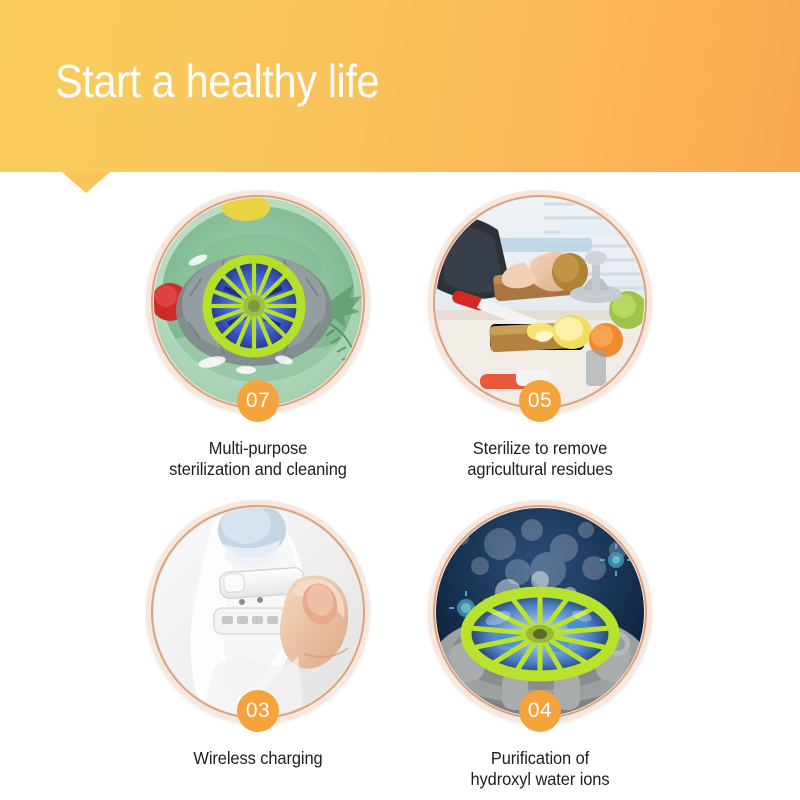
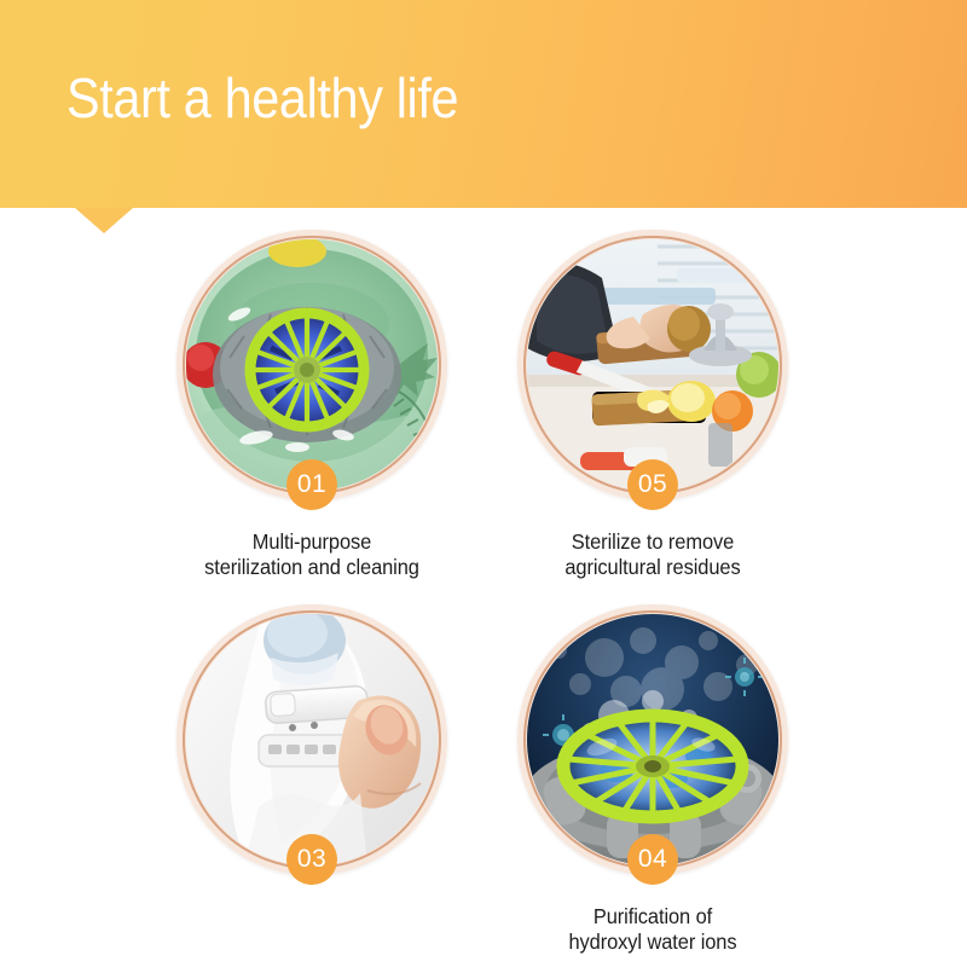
  Start a healthy life
- 07
+ 01
  Multi-purpose
  sterilization and cleaning
  05
  Sterilize to remove
  agricultural residues
  03
- Wireless charging
  04
  Purification of
  hydroxyl water ions
